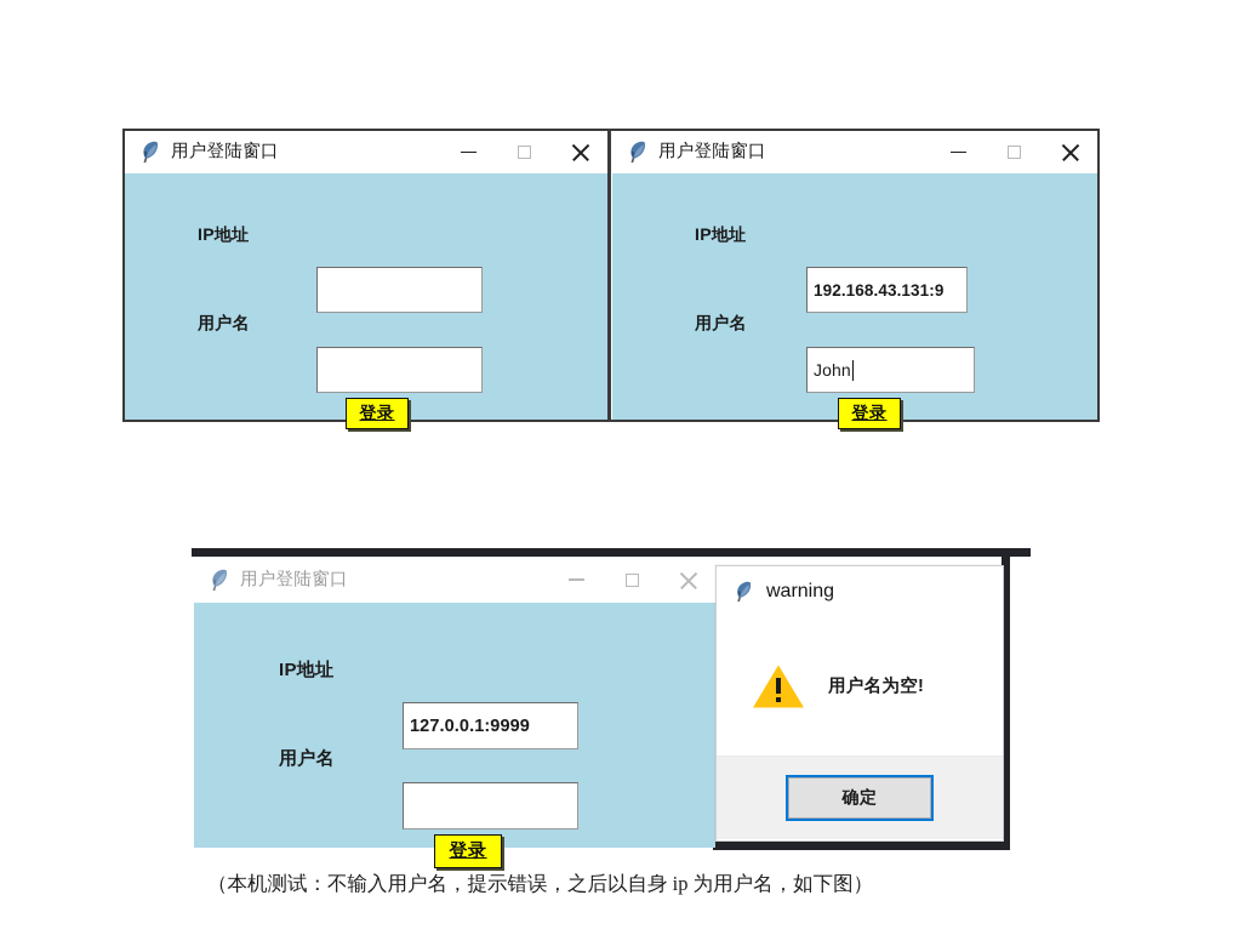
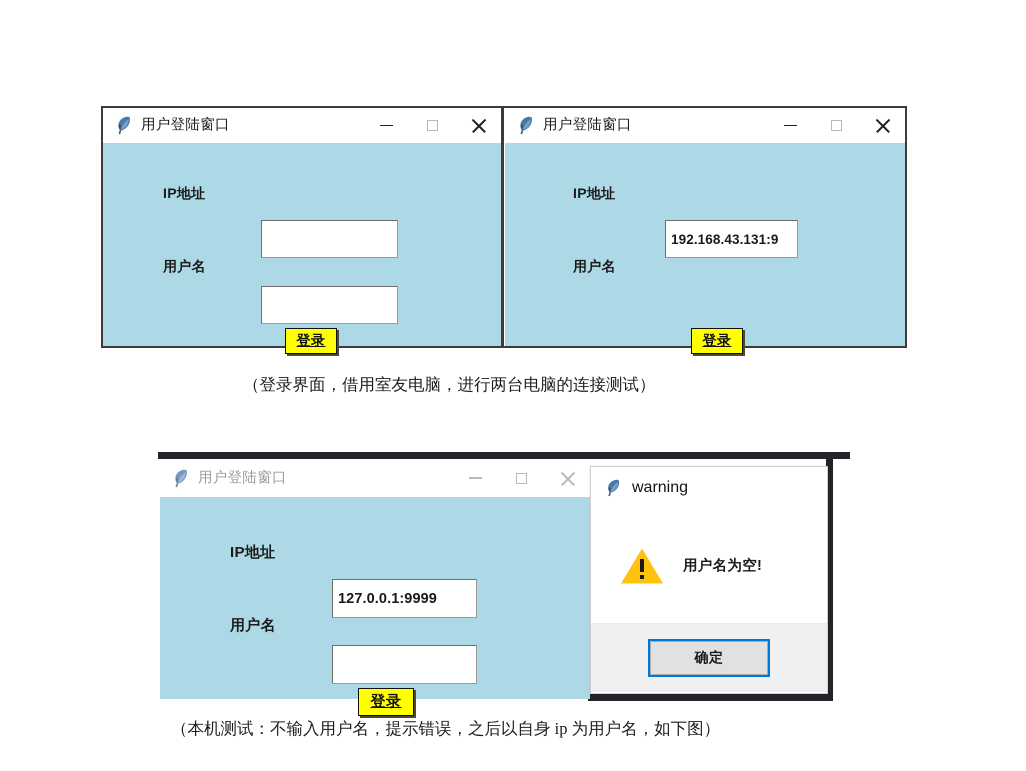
  用户登陆窗口
  IP地址
  用户名
  登录
  用户登陆窗口
  IP地址
  192.168.43.131:9
  用户名
- John
  登录
+ （登录界面，借用室友电脑，进行两台电脑的连接测试）
  用户登陆窗口
  IP地址
  127.0.0.1:9999
  用户名
  登录
  warning
  用户名为空!
  确定
  （本机测试：不输入用户名，提示错误，之后以自身 ip 为用户名，如下图）
